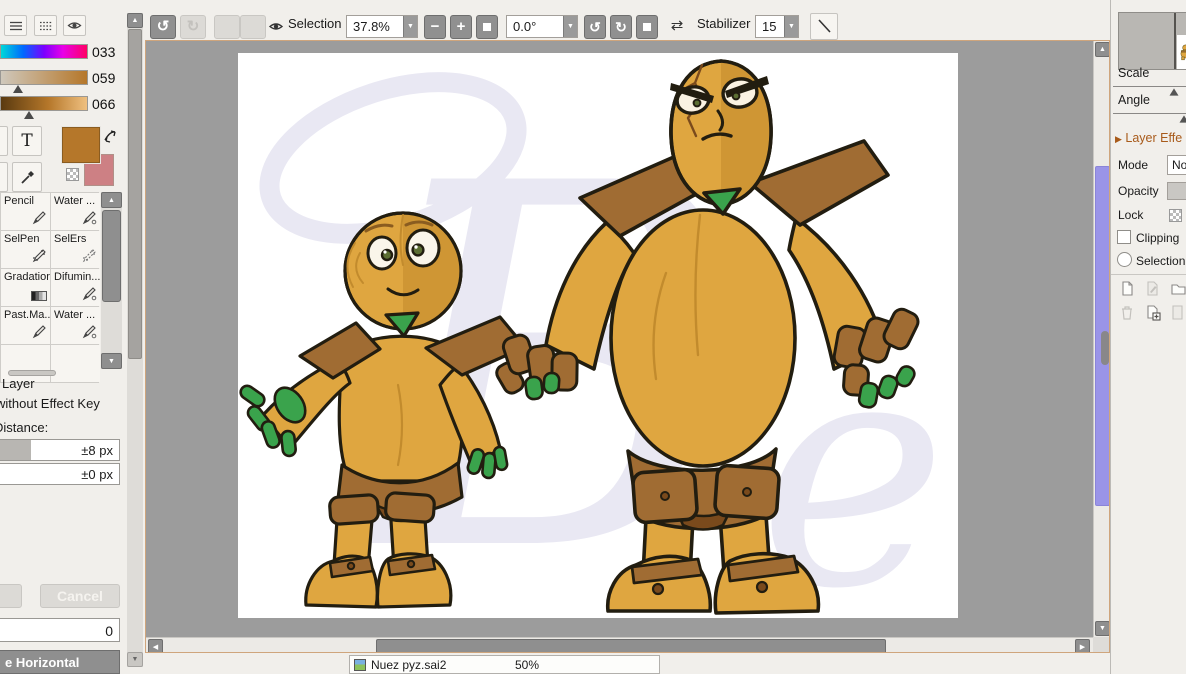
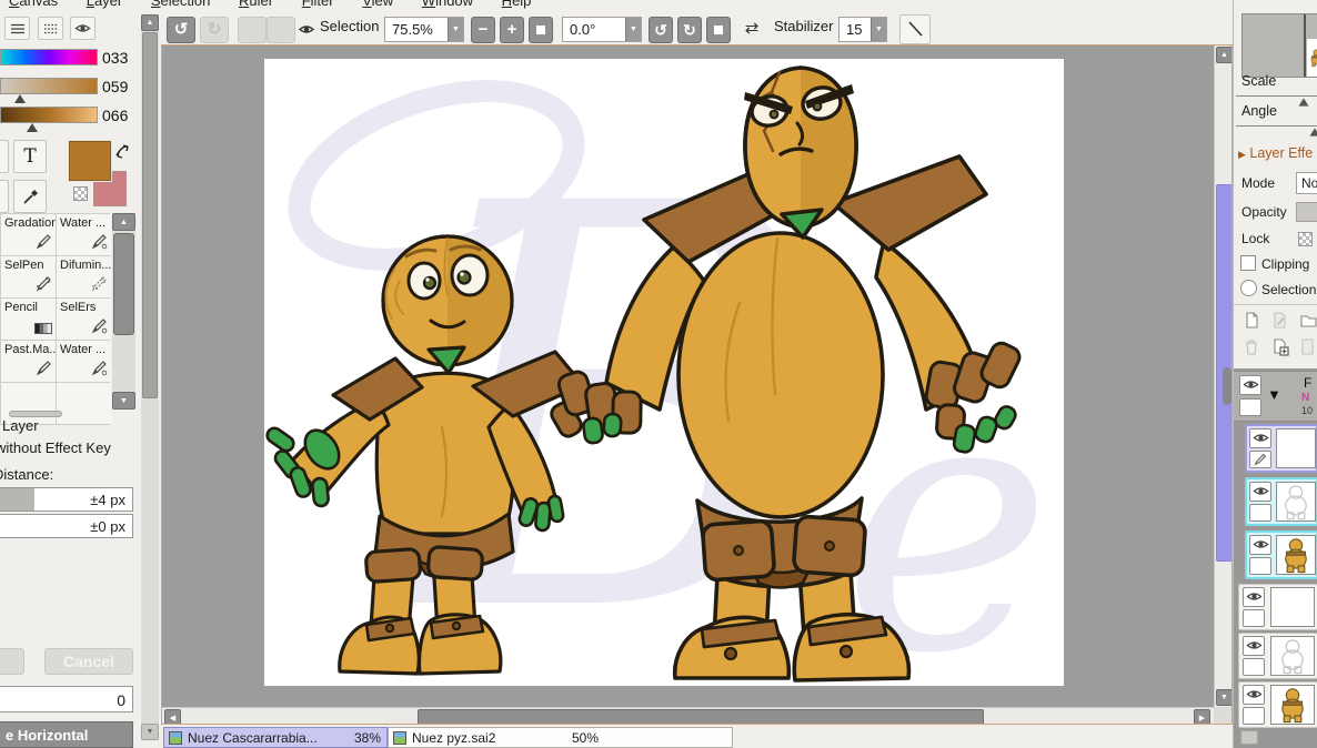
+ Canvas Layer Selection Ruler Filter View Window Help
  ↺
  ↻
  Selection
- 37.8%
+ 75.5%
  −
  +
  0.0°
  ↺
  ↻
  ⇄
  Stabilizer
  15
  033
  059
  066
  T
- Pencil
+ Gradation
  Water ...
  SelPen
- SelErs
+ Difumin...
- Gradation
+ Pencil
- Difumin...
+ SelErs
  Past.Ma..
  Water ...
  Layer
  without Effect Key
  istance:
- ±8 px
+ ±4 px
  ±0 px
  Cancel
  0
  e Horizontal
  e
  Scale
  Angle
  ▶ Layer Effe
  Mode
  No
  Opacity
  Lock
  Clipping
  Selection
+ ▼
+ F
+ N
+ 10
+ Nuez Cascararrabia...
+ 38%
  Nuez pyz.sai2
  50%
